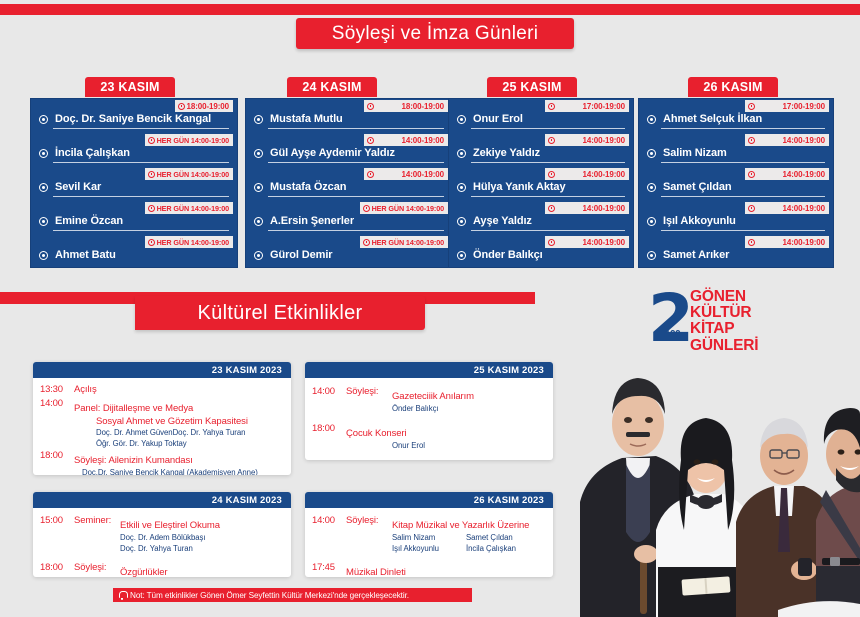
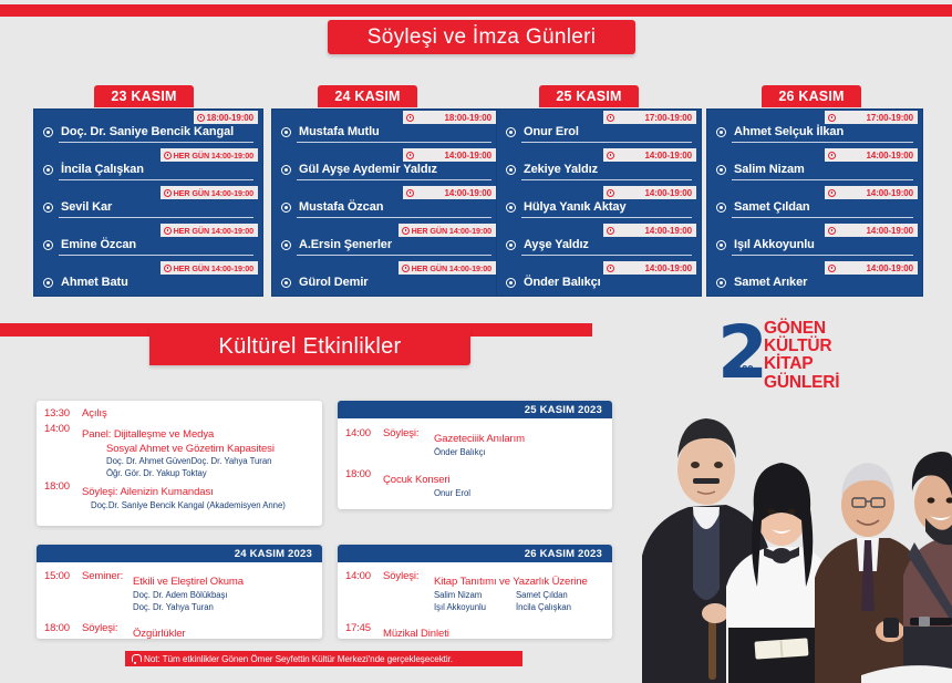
  Söyleşi ve İmza Günleri
  23 KASIM
  24 KASIM
  25 KASIM
  26 KASIM
  18:00-19:00
  Doç. Dr. Saniye Bencik Kangal
  HER GÜN 14:00-19:00
  İncila Çalışkan
  HER GÜN 14:00-19:00
  Sevil Kar
  HER GÜN 14:00-19:00
  Emine Özcan
  HER GÜN 14:00-19:00
  Ahmet Batu
  18:00-19:00
  Mustafa Mutlu
  14:00-19:00
  Gül Ayşe Aydemir Yaldız
  14:00-19:00
  Mustafa Özcan
  HER GÜN 14:00-19:00
  A.Ersin Şenerler
  HER GÜN 14:00-19:00
  Gürol Demir
  17:00-19:00
  Onur Erol
  14:00-19:00
  Zekiye Yaldız
  14:00-19:00
  Hülya Yanık Aktay
  14:00-19:00
  Ayşe Yaldız
  14:00-19:00
  Önder Balıkçı
  17:00-19:00
  Ahmet Selçuk İlkan
  14:00-19:00
  Salim Nizam
  14:00-19:00
  Samet Çıldan
  14:00-19:00
  Işıl Akkoyunlu
  14:00-19:00
  Samet Arıker
  Kültürel Etkinlikler
  2
  100
  GÖNEN
  KÜLTÜR
  KİTAP
  GÜNLERİ
- 23 KASIM 2023
  13:30
  Açılış
  14:00
  Panel: Dijitalleşme ve Medya
  Sosyal Ahmet ve Gözetim Kapasitesi
  Doç. Dr. Ahmet GüvenDoç. Dr. Yahya Turan
  Öğr. Gör. Dr. Yakup Toktay
  18:00
  Söyleşi: Ailenizin Kumandası
  Doç.Dr. Saniye Bencik Kangal (Akademisyen Anne)
  25 KASIM 2023
  14:00
  Söyleşi:
  Gazeteciiik Anılarım
  Önder Balıkçı
  18:00
  Çocuk Konseri
  Onur Erol
  24 KASIM 2023
  15:00
  Seminer:
  Etkili ve Eleştirel Okuma
  Doç. Dr. Adem Bölükbaşı
  Doç. Dr. Yahya Turan
  18:00
  Söyleşi:
  Özgürlükler
  26 KASIM 2023
  14:00
  Söyleşi:
- Kitap Müzikal ve Yazarlık Üzerine
+ Kitap Tanıtımı ve Yazarlık Üzerine
  Salim Nizam Samet Çıldan
  Işıl Akkoyunlu İncila Çalışkan
  17:45
  Müzikal Dinleti
  Not: Tüm etkinlikler Gönen Ömer Seyfettin Kültür Merkezi'nde gerçekleşecektir.
